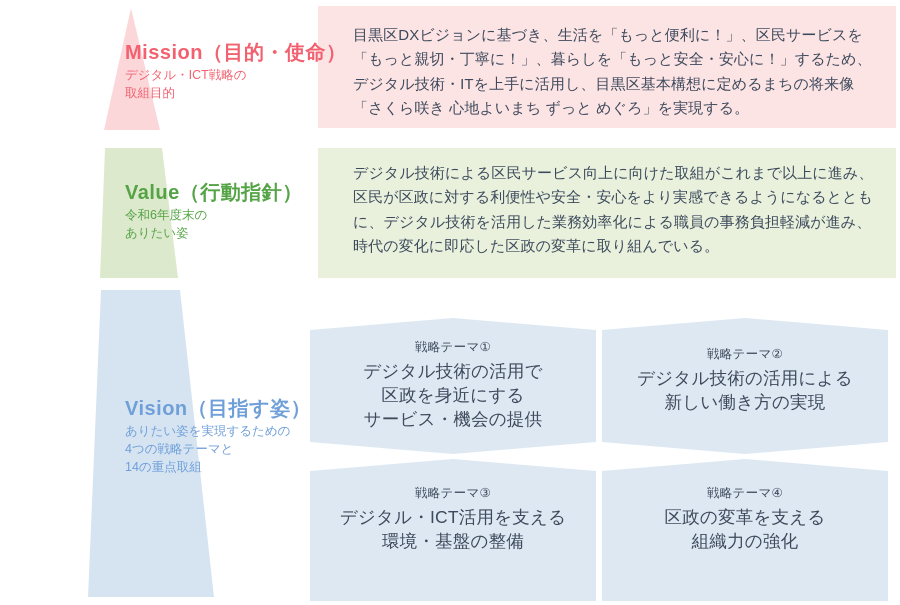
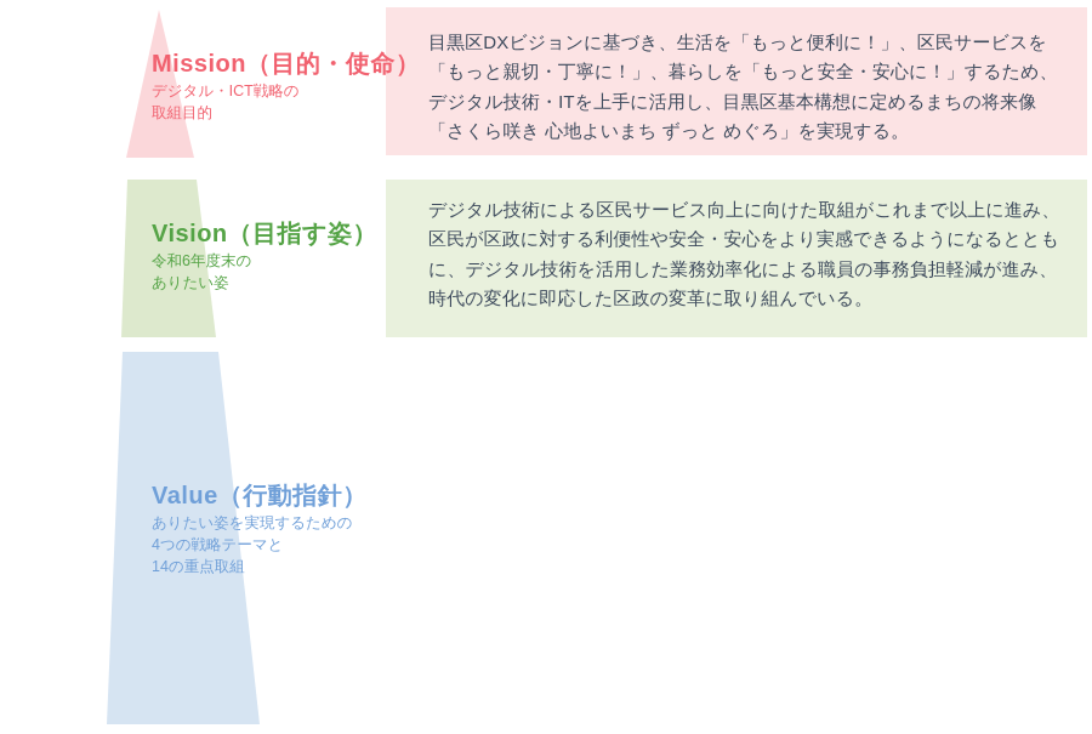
  Mission（目的・使命）
  デジタル・ICT戦略の
  取組目的
- Value（行動指針）
+ Vision（目指す姿）
  令和6年度末の
  ありたい姿
- Vision（目指す姿）
+ Value（行動指針）
  ありたい姿を実現するための
  4つの戦略テーマと
  14の重点取組
  目黒区DXビジョンに基づき、生活を「もっと便利に！」、区民サービスを「もっと親切・丁寧に！」、暮らしを「もっと安全・安心に！」するため、デジタル技術・ITを上手に活用し、目黒区基本構想に定めるまちの将来像「さくら咲き 心地よいまち ずっと めぐろ」を実現する。
  デジタル技術による区民サービス向上に向けた取組がこれまで以上に進み、区民が区政に対する利便性や安全・安心をより実感できるようになるとともに、デジタル技術を活用した業務効率化による職員の事務負担軽減が進み、時代の変化に即応した区政の変革に取り組んでいる。
- 戦略テーマ①
- デジタル技術の活用で
- 区政を身近にする
- サービス・機会の提供
- 戦略テーマ②
- デジタル技術の活用による
- 新しい働き方の実現
- 戦略テーマ③
- デジタル・ICT活用を支える
- 環境・基盤の整備
- 戦略テーマ④
- 区政の変革を支える
- 組織力の強化
